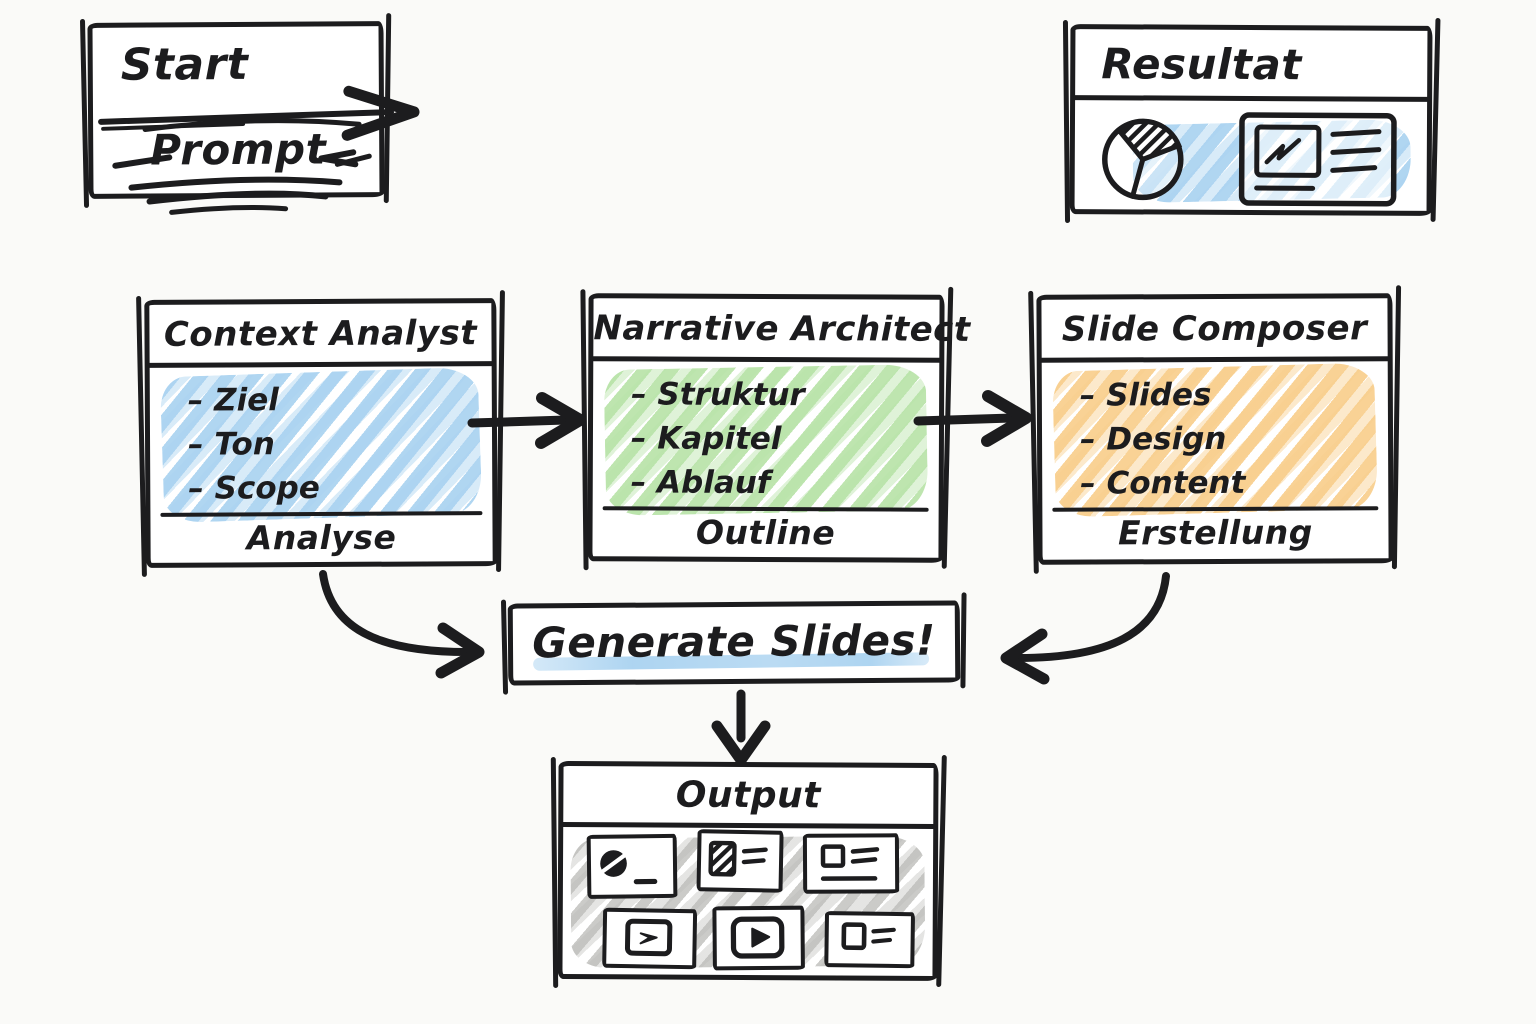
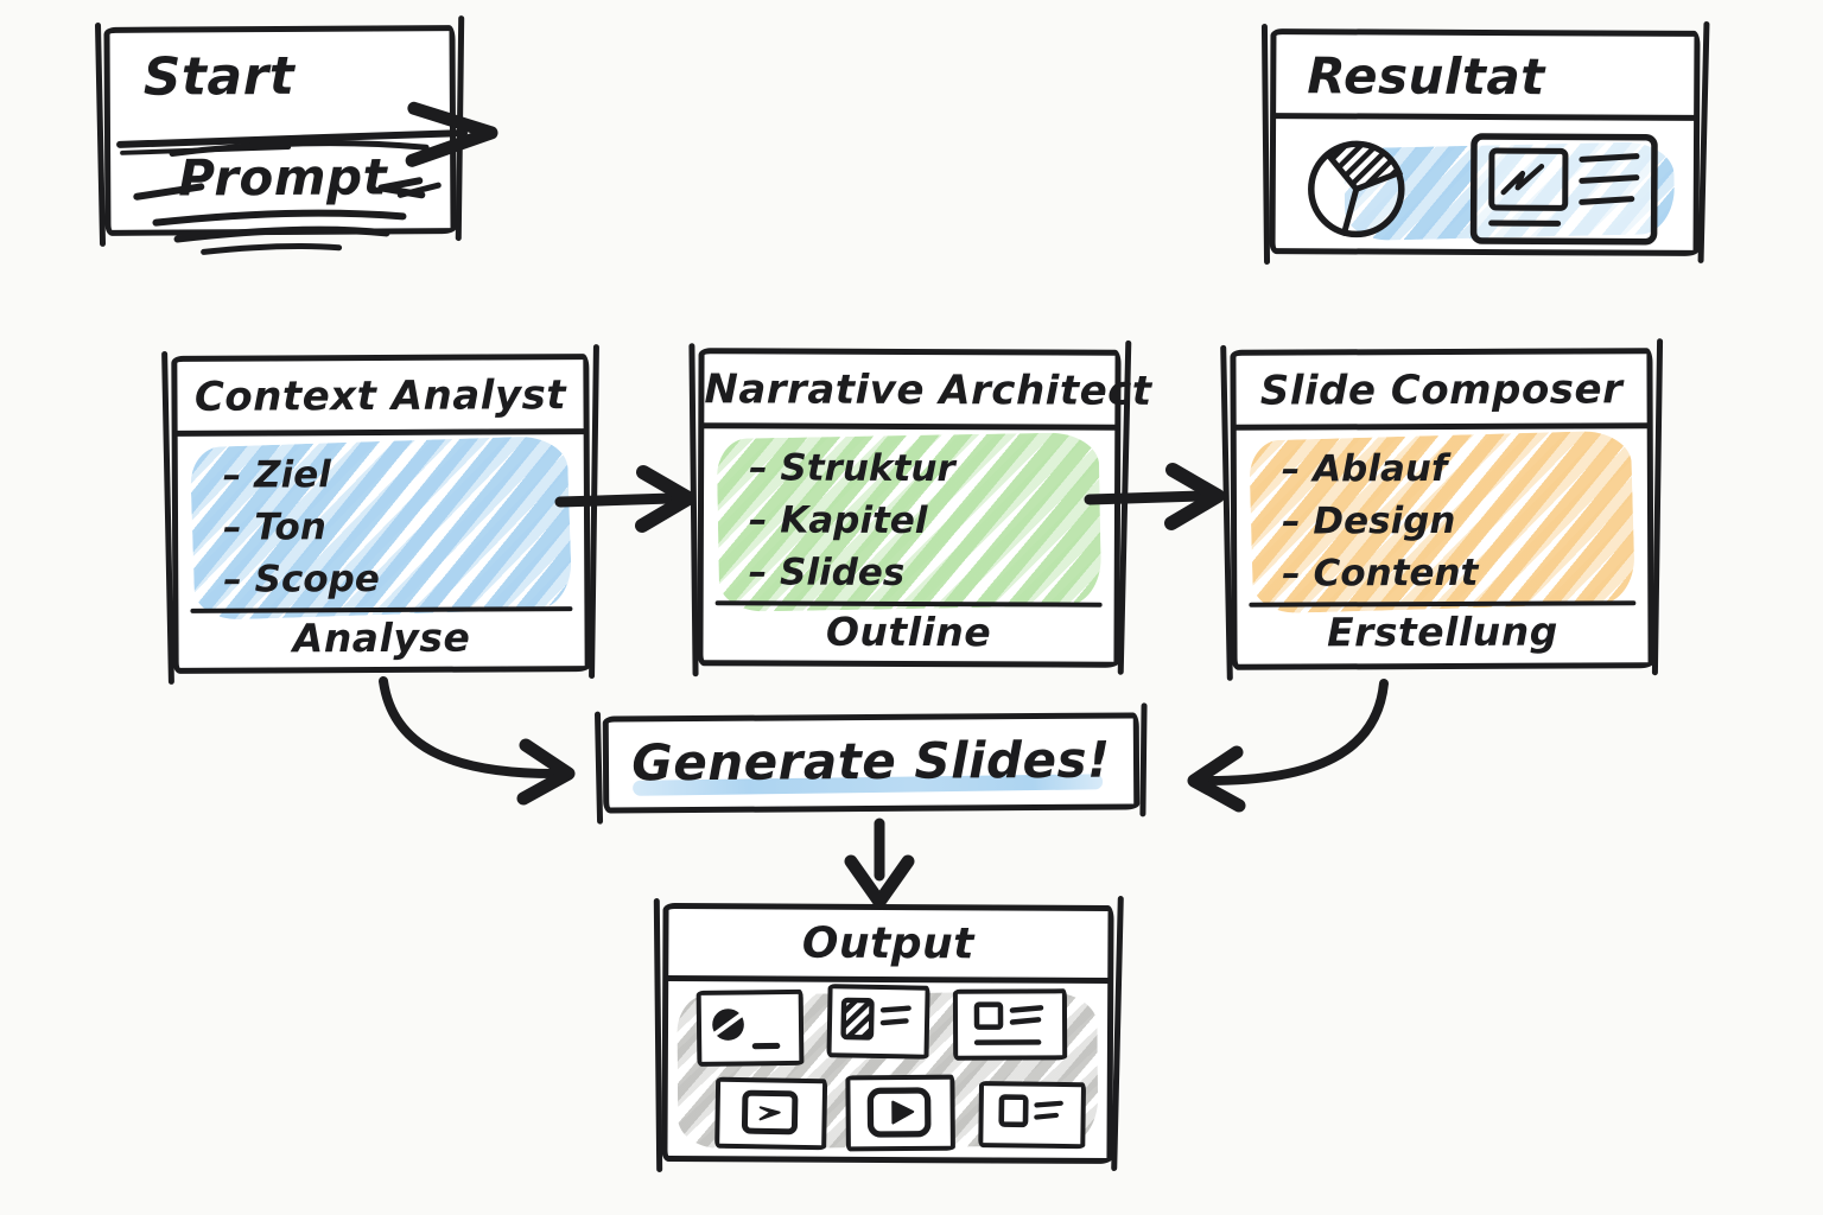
  Start
  Prompt
  Resultat
  Context Analyst
  – Ziel
  – Ton
  – Scope
  Analyse
  Narrative Architect
  – Struktur
  – Kapitel
- – Ablauf
+ – Slides
  Outline
  Slide Composer
- – Slides
+ – Ablauf
  – Design
  – Content
  Erstellung
  Generate Slides!
  Output
